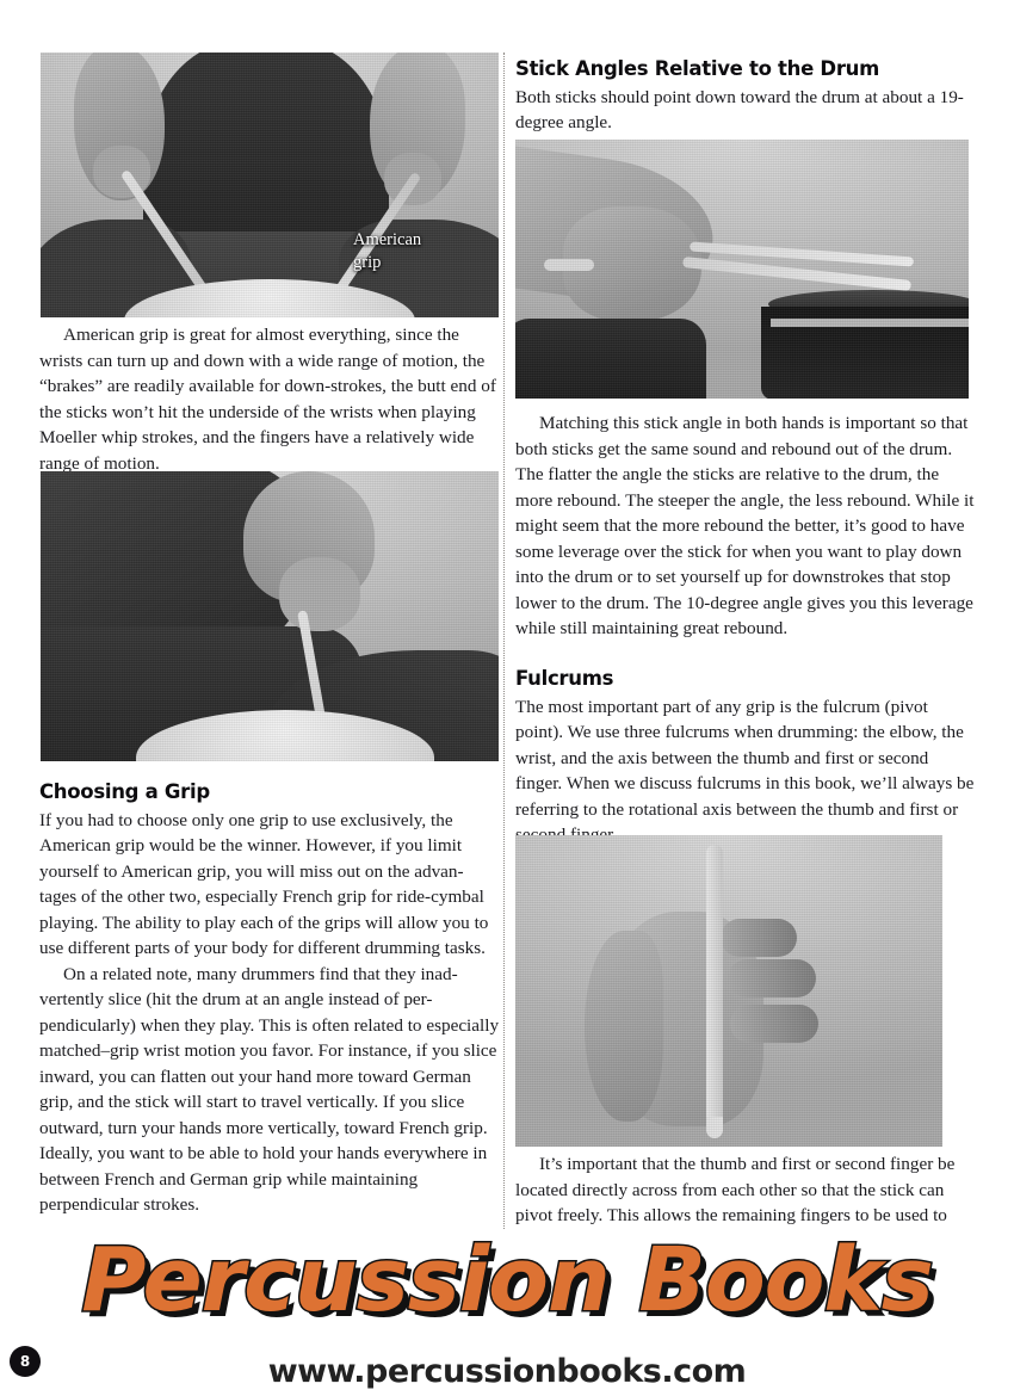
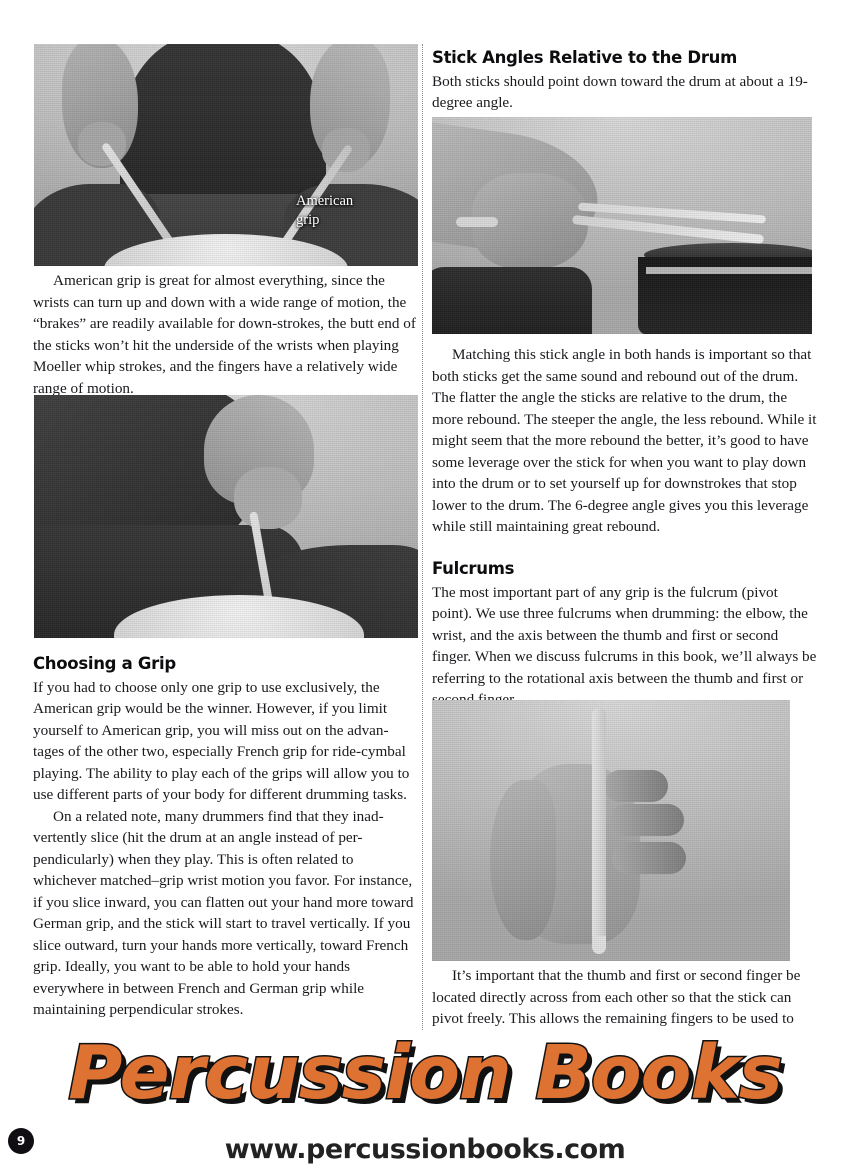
  American
  grip
  American grip is great for almost everything, since the wrists can turn up and down with a wide range of motion, the “brakes” are readily available for down-strokes, the butt end of the sticks won’t hit the underside of the wrists when playing Moeller whip strokes, and the fingers have a relatively wide range of motion.
  Choosing a Grip
  If you had to choose only one grip to use exclusively, the American grip would be the winner. However, if you limit yourself to American grip, you will miss out on the advan-tages of the other two, especially French grip for ride-cymbal playing. The ability to play each of the grips will allow you to use different parts of your body for different drumming tasks.
- On a related note, many drummers find that they inad-vertently slice (hit the drum at an angle instead of per-pendicularly) when they play. This is often related to especially matched–grip wrist motion you favor. For instance, if you slice inward, you can flatten out your hand more toward German grip, and the stick will start to travel vertically. If you slice outward, turn your hands more vertically, toward French grip. Ideally, you want to be able to hold your hands everywhere in between French and German grip while maintaining perpendicular strokes.
+ On a related note, many drummers find that they inad-vertently slice (hit the drum at an angle instead of per-pendicularly) when they play. This is often related to whichever matched–grip wrist motion you favor. For instance, if you slice inward, you can flatten out your hand more toward German grip, and the stick will start to travel vertically. If you slice outward, turn your hands more vertically, toward French grip. Ideally, you want to be able to hold your hands everywhere in between French and German grip while maintaining perpendicular strokes.
  Stick Angles Relative to the Drum
  Both sticks should point down toward the drum at about a 19-degree angle.
- Matching this stick angle in both hands is important so that both sticks get the same sound and rebound out of the drum. The flatter the angle the sticks are relative to the drum, the more rebound. The steeper the angle, the less rebound. While it might seem that the more rebound the better, it’s good to have some leverage over the stick for when you want to play down into the drum or to set yourself up for downstrokes that stop lower to the drum. The 10-degree angle gives you this leverage while still maintaining great rebound.
+ Matching this stick angle in both hands is important so that both sticks get the same sound and rebound out of the drum. The flatter the angle the sticks are relative to the drum, the more rebound. The steeper the angle, the less rebound. While it might seem that the more rebound the better, it’s good to have some leverage over the stick for when you want to play down into the drum or to set yourself up for downstrokes that stop lower to the drum. The 6-degree angle gives you this leverage while still maintaining great rebound.
  Fulcrums
  The most important part of any grip is the fulcrum (pivot point). We use three fulcrums when drumming: the elbow, the wrist, and the axis between the thumb and first or second finger. When we discuss fulcrums in this book, we’ll always be referring to the rotational axis between the thumb and first or
  It’s important that the thumb and first or second finger be located directly across from each other so that the stick can pivot freely. This allows the remaining fingers to be used to
  Percussion Books
  www.percussionbooks.com
- 8
+ 9
